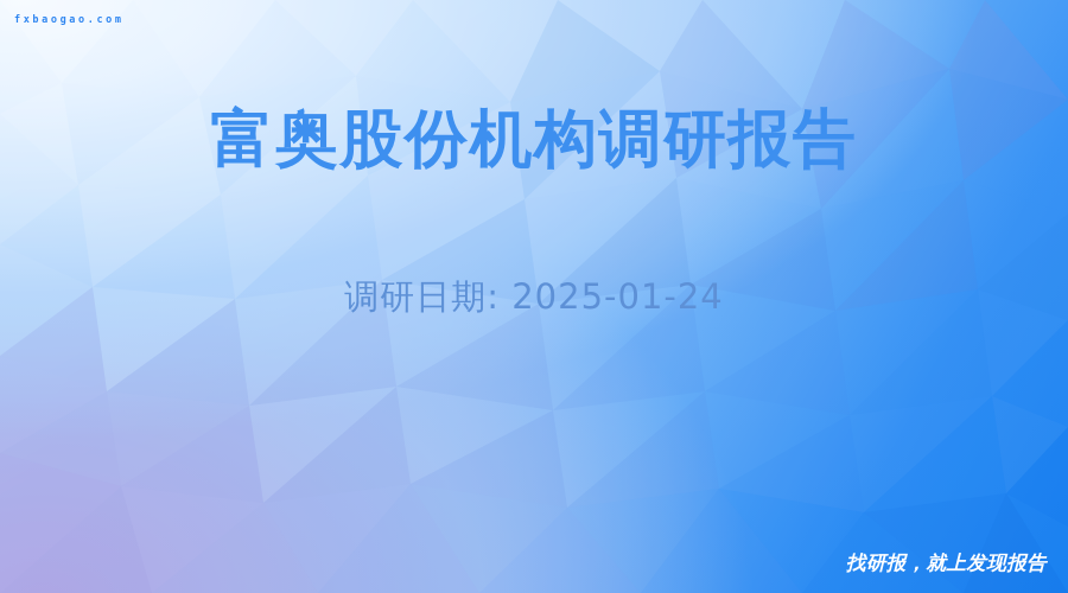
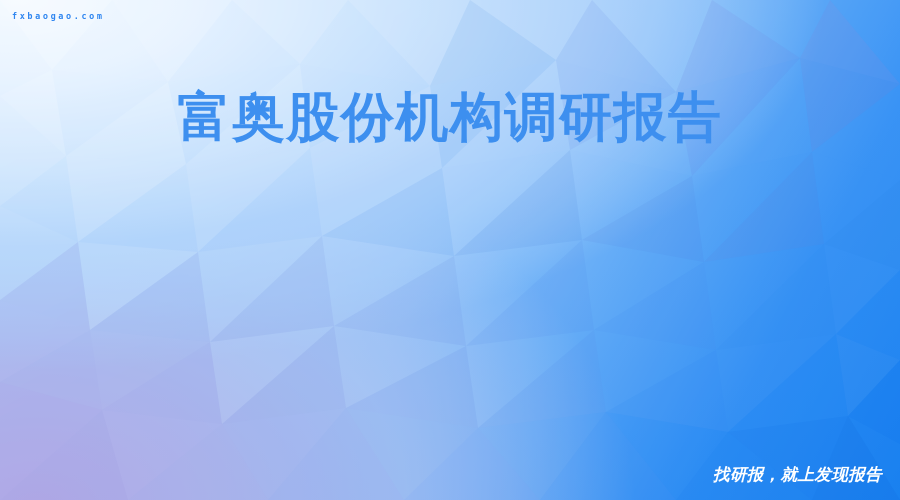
  fxbaogao.com
  富奥股份机构调研报告
- 调研日期: 2025-01-24
  找研报，就上发现报告
